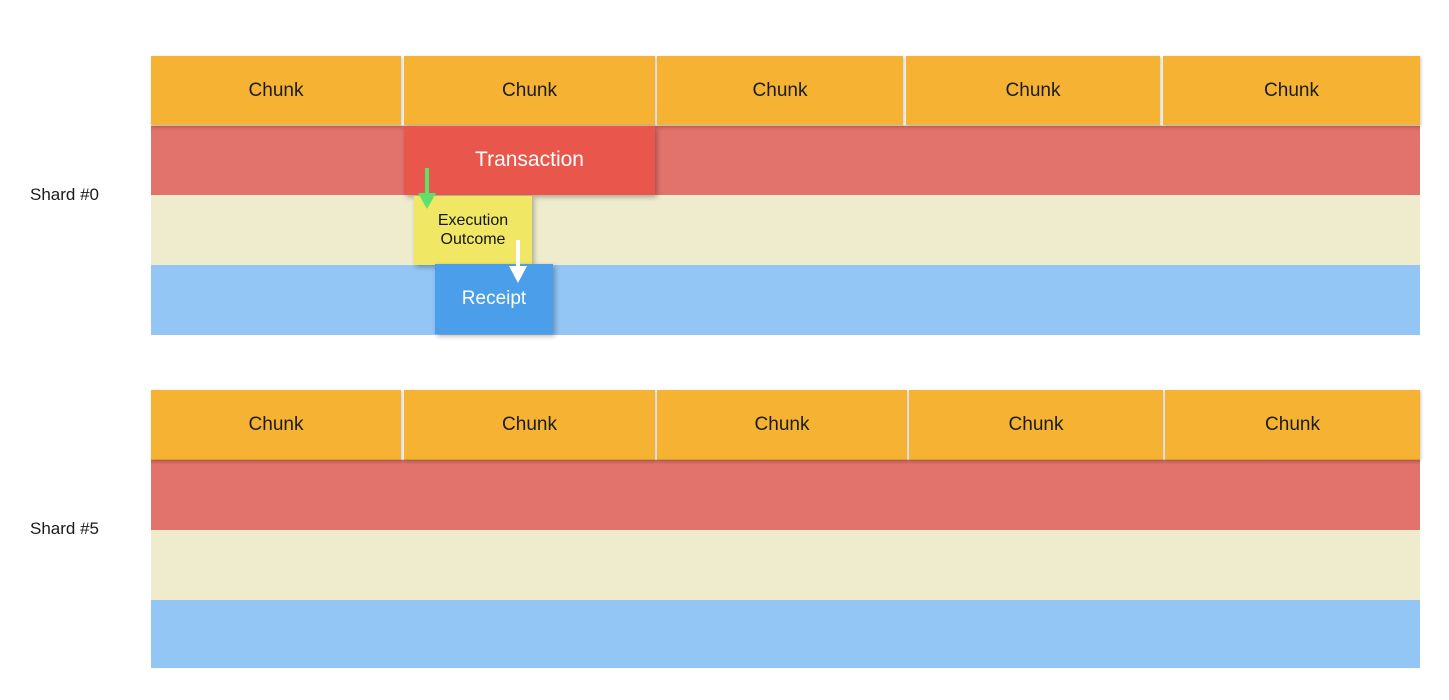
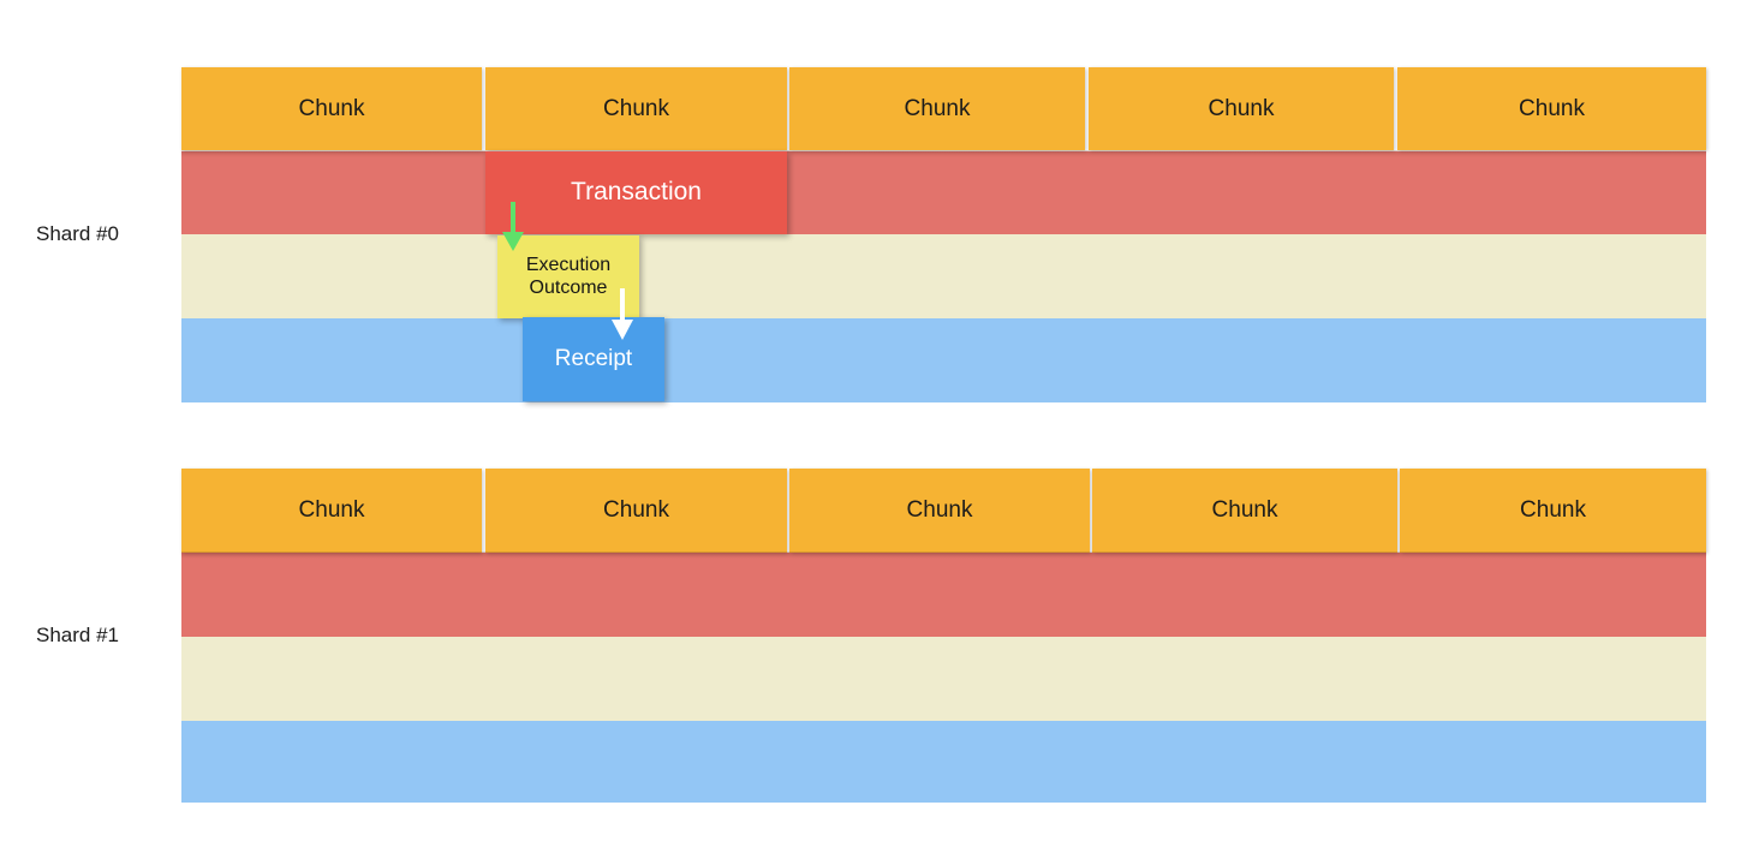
  Shard #0
  Chunk
  Chunk
  Chunk
  Chunk
  Chunk
  Transaction
  Execution
  Outcome
  Receipt
- Shard #5
+ Shard #1
  Chunk
  Chunk
  Chunk
  Chunk
  Chunk
